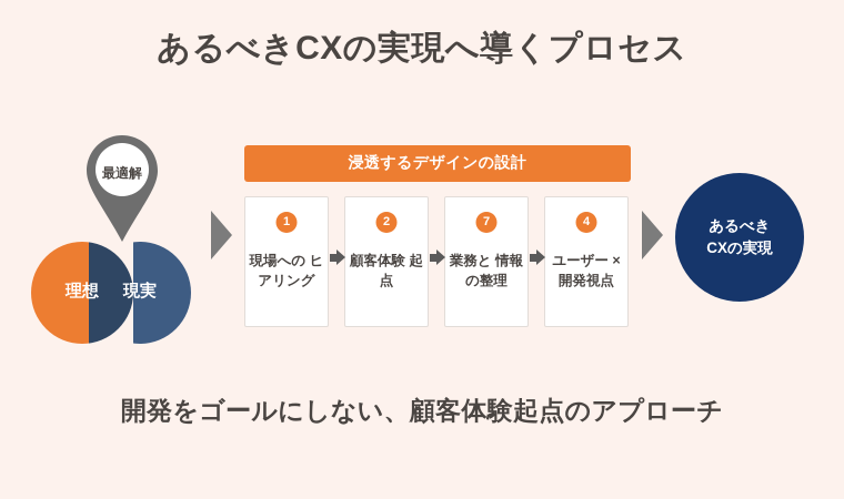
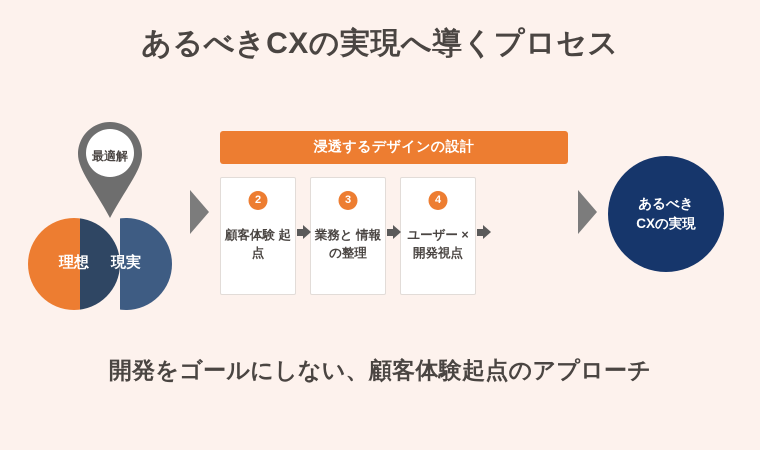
  あるべきCXの実現へ導くプロセス
  最適解
  理想
  現実
  浸透するデザインの設計
- 1
- 現場への ヒアリング
  2
  顧客体験 起点
- 7
+ 3
  業務と 情報の整理
  4
  ユーザー ×開発視点
  あるべき
  CXの実現
  開発をゴールにしない、顧客体験起点のアプローチ
